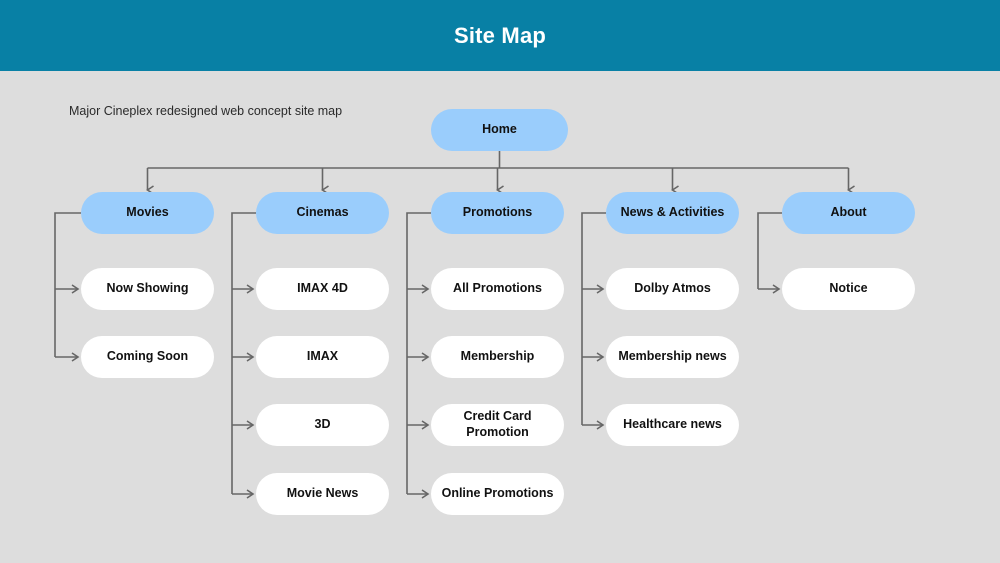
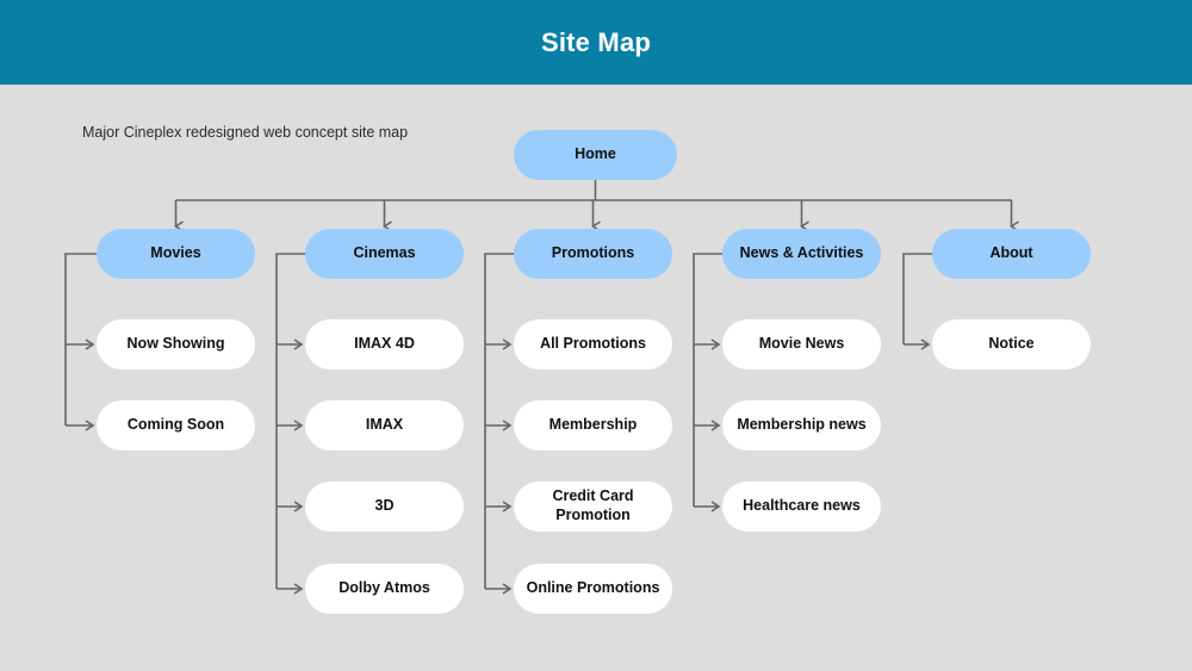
  Site Map
  Major Cineplex redesigned web concept site map
  Home
  Movies
  Now Showing
  Coming Soon
  Cinemas
  IMAX 4D
  IMAX
  3D
- Movie News
+ Dolby Atmos
  Promotions
  All Promotions
  Membership
  Credit Card Promotion
  Online Promotions
  News & Activities
- Dolby Atmos
+ Movie News
  Membership news
  Healthcare news
  About
  Notice
